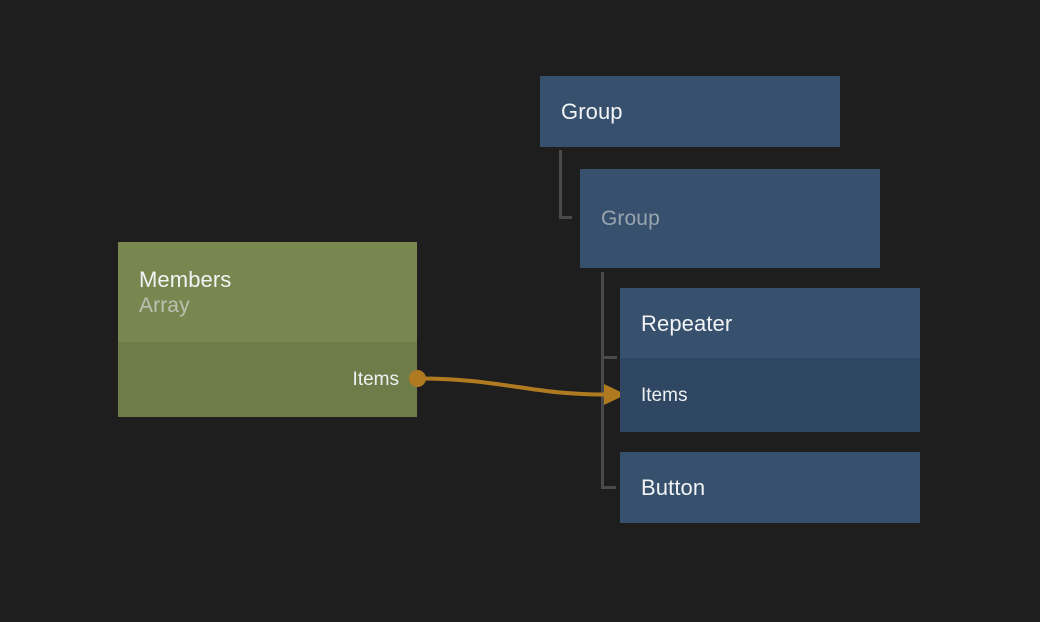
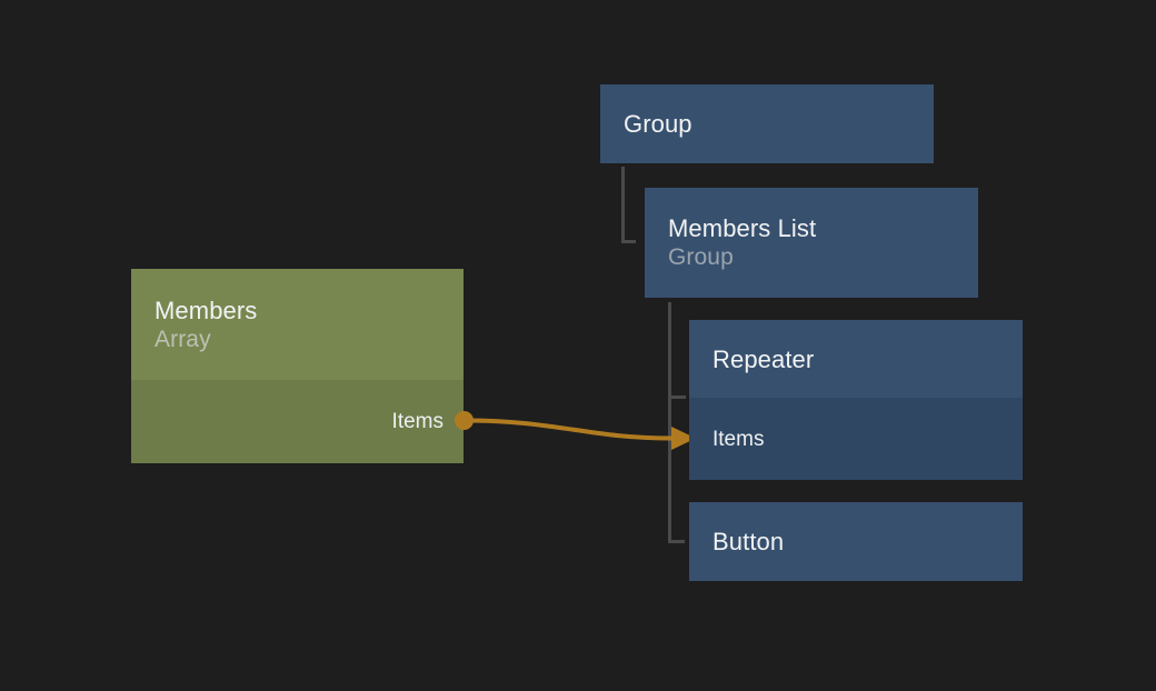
  Group
+ Members List
  Group
  Repeater
  Items
  Button
  Members
  Array
  Items
